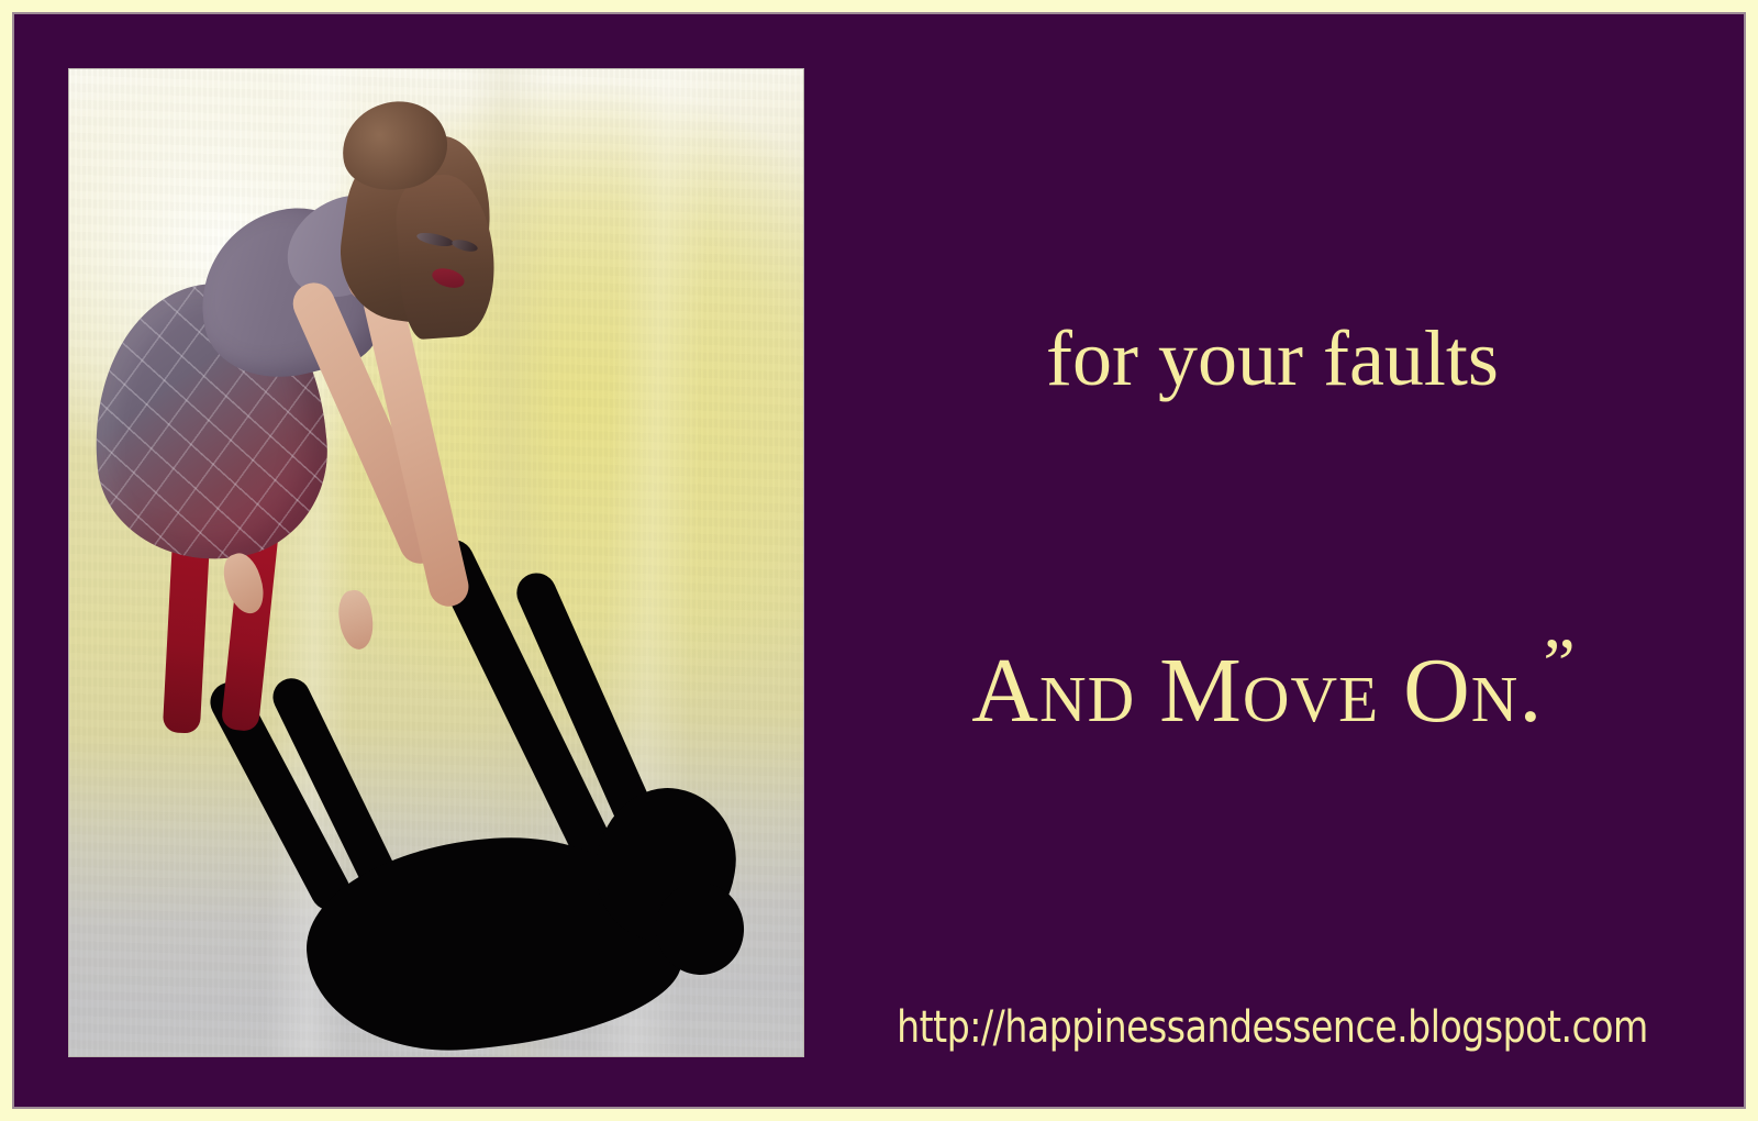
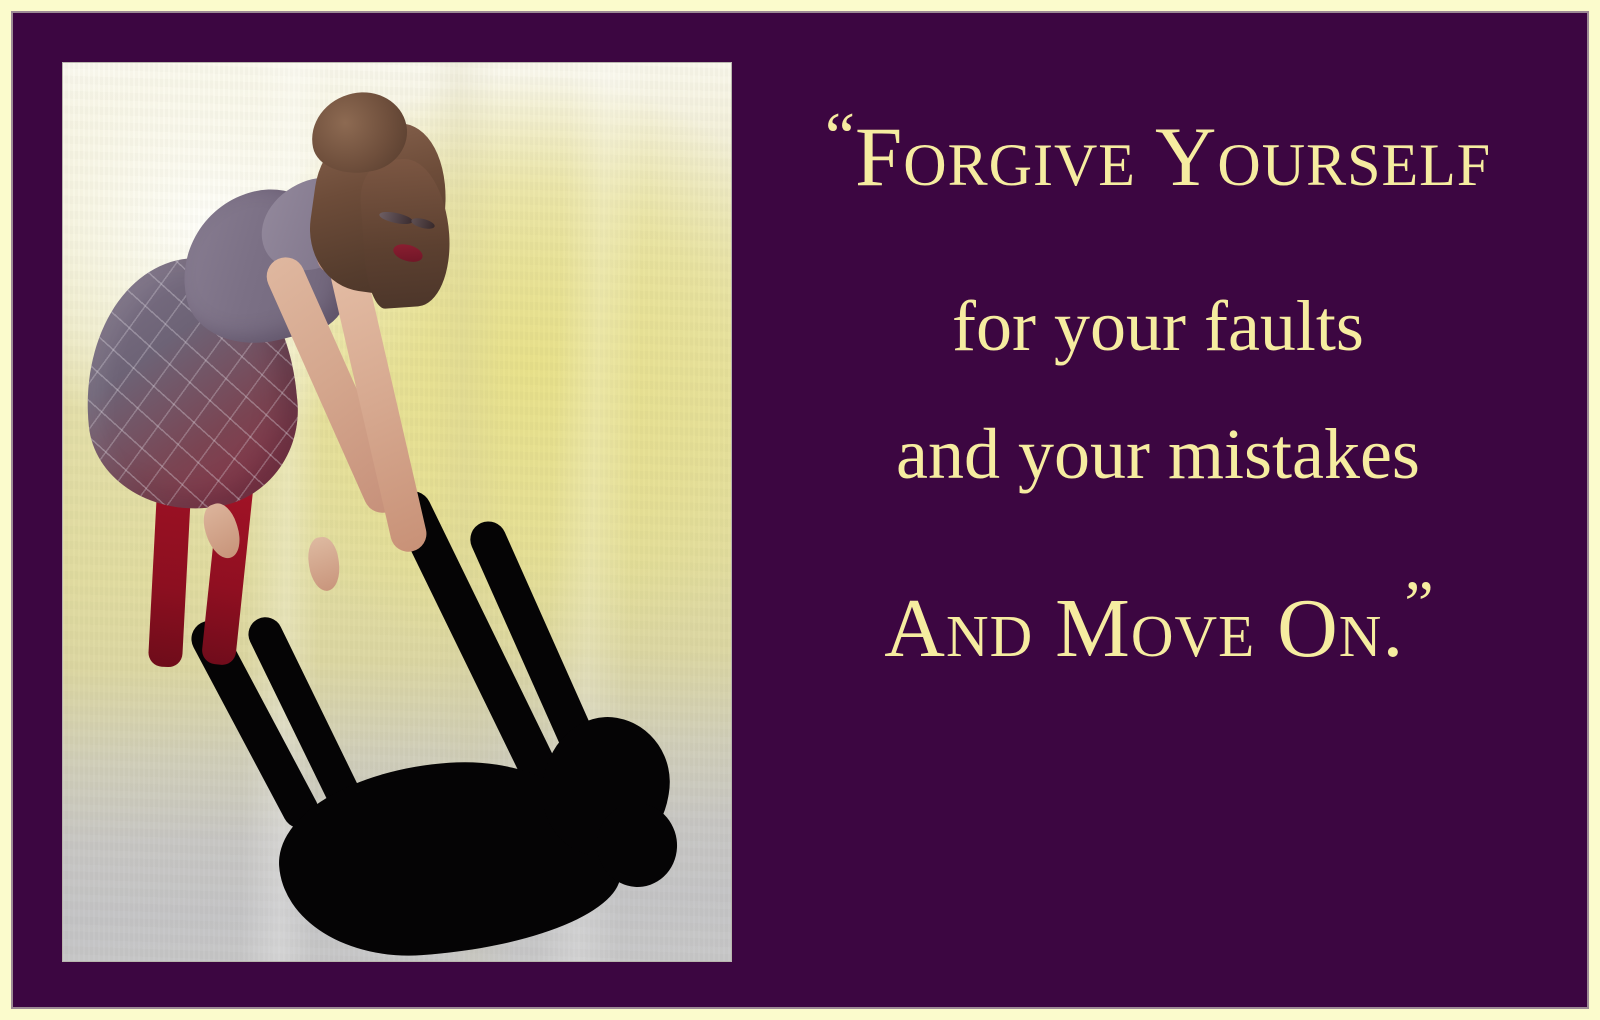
+ “Forgive Yourself
  for your faults
+ and your mistakes
  And Move On.”
- http://happinessandessence.blogspot.com
